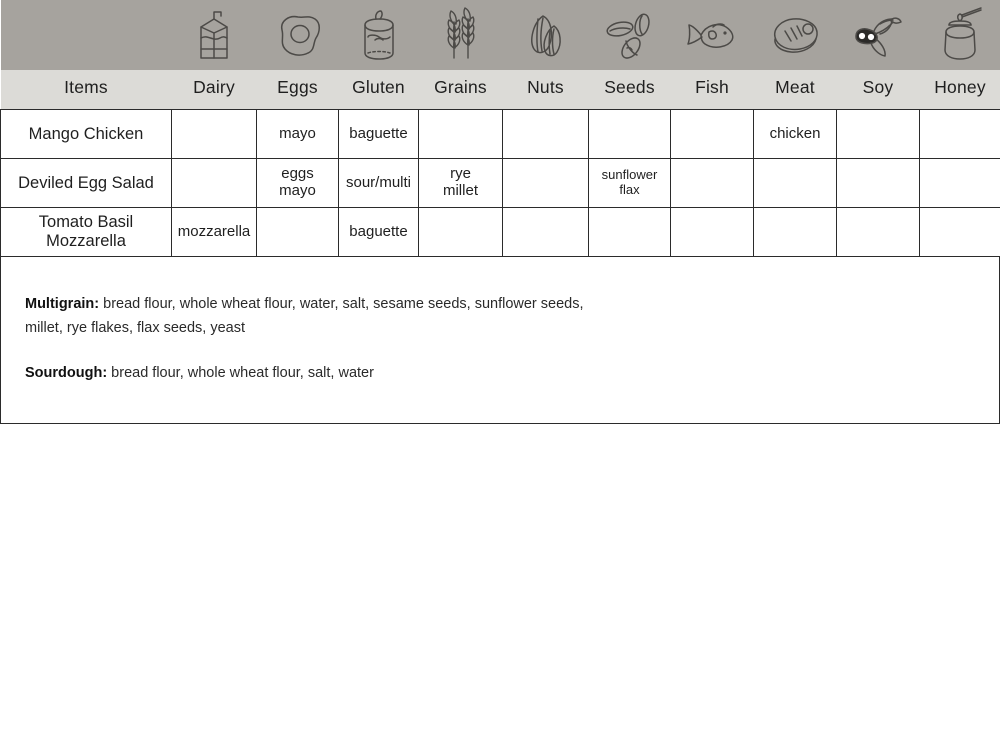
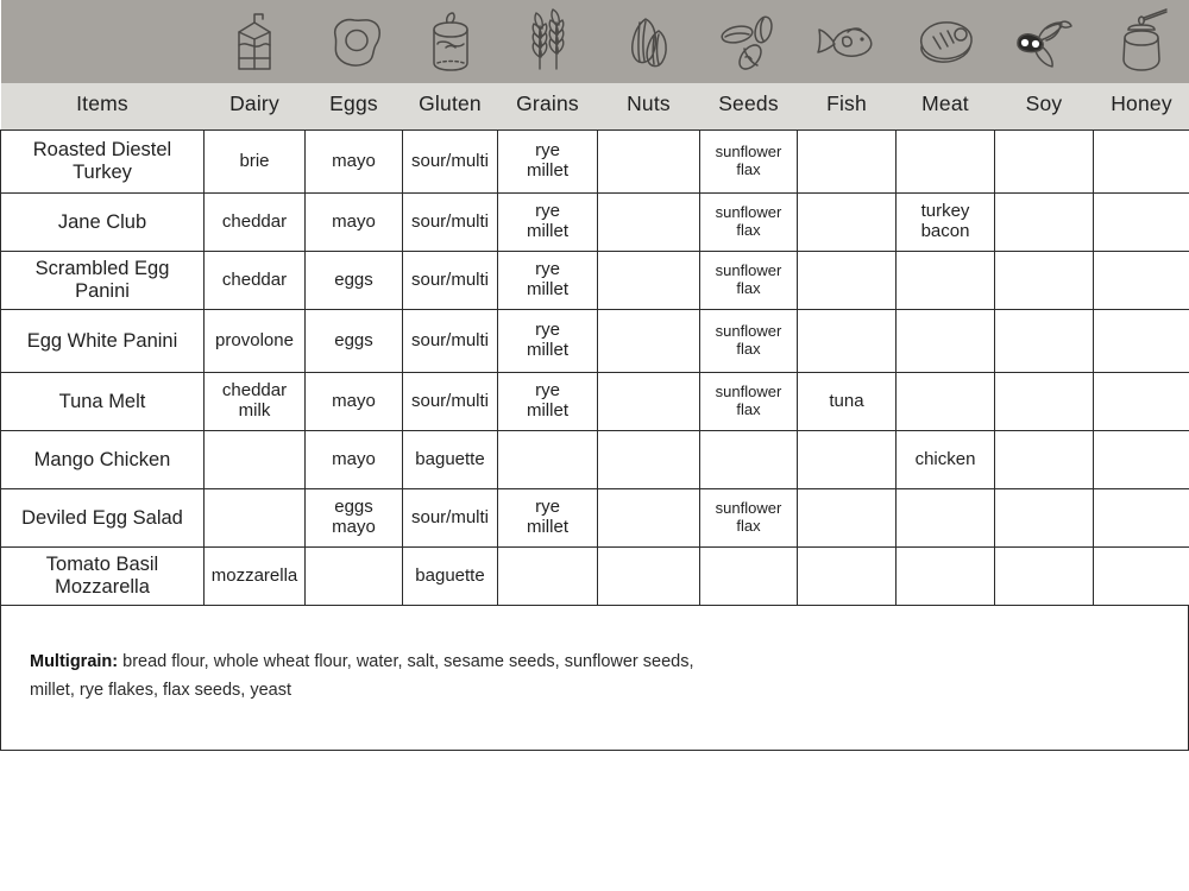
  Items	Dairy	Eggs	Gluten	Grains	Nuts	Seeds	Fish	Meat	Soy	Honey
+ Roasted Diestel Turkey	brie	mayo	sour/multi	rye millet		sunflower flax
+ Jane Club	cheddar	mayo	sour/multi	rye millet		sunflower flax		turkey bacon
+ Scrambled Egg Panini	cheddar	eggs	sour/multi	rye millet		sunflower flax
+ Egg White Panini	provolone	eggs	sour/multi	rye millet		sunflower flax
+ Tuna Melt	cheddar milk	mayo	sour/multi	rye millet		sunflower flax	tuna
  Mango Chicken		mayo	baguette					chicken
  Deviled Egg Salad		eggs mayo	sour/multi	rye millet		sunflower flax
  Tomato Basil Mozzarella	mozzarella		baguette
  Multigrain: bread flour, whole wheat flour, water, salt, sesame seeds, sunflower seeds, millet, rye flakes, flax seeds, yeast
- Sourdough: bread flour, whole wheat flour, salt, water
